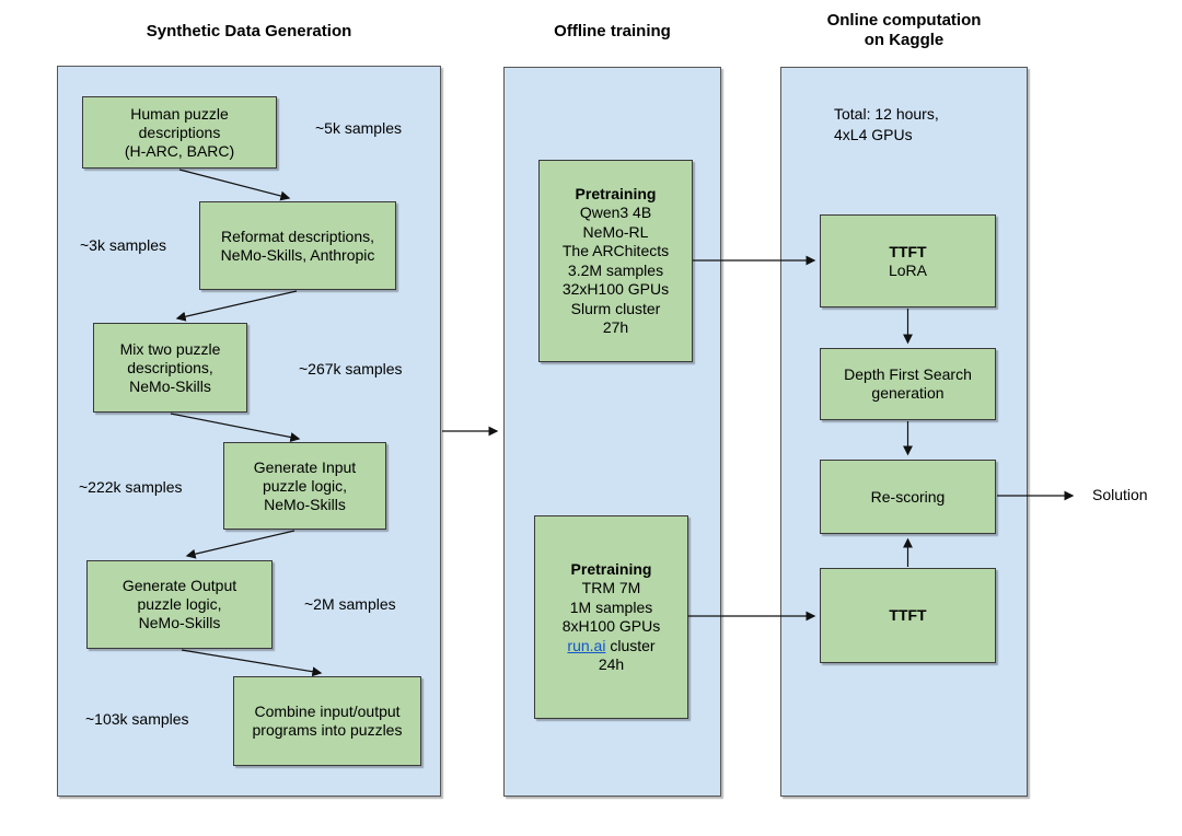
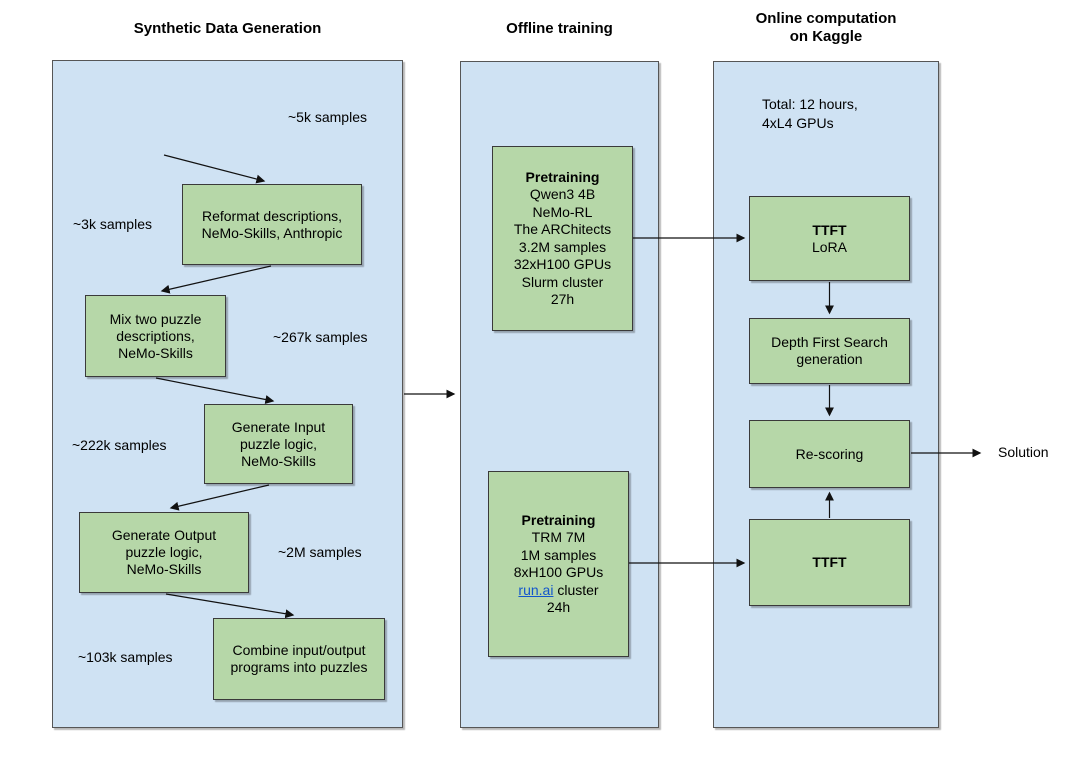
  Synthetic Data Generation
  Offline training
  Online computation
  on Kaggle
- Human puzzle
- descriptions
- (H-ARC, BARC)
  Reformat descriptions,
  NeMo-Skills, Anthropic
  Mix two puzzle
  descriptions,
  NeMo-Skills
  Generate Input
  puzzle logic,
  NeMo-Skills
  Generate Output
  puzzle logic,
  NeMo-Skills
  Combine input/output
  programs into puzzles
  ~5k samples
  ~3k samples
  ~267k samples
  ~222k samples
  ~2M samples
  ~103k samples
  Pretraining
  Qwen3 4B
  NeMo-RL
  The ARChitects
  3.2M samples
  32xH100 GPUs
  Slurm cluster
  27h
  Pretraining
  TRM 7M
  1M samples
  8xH100 GPUs
  run.ai cluster
  24h
  Total: 12 hours,
  4xL4 GPUs
  TTFT
  LoRA
  Depth First Search
  generation
  Re-scoring
  TTFT
  Solution
